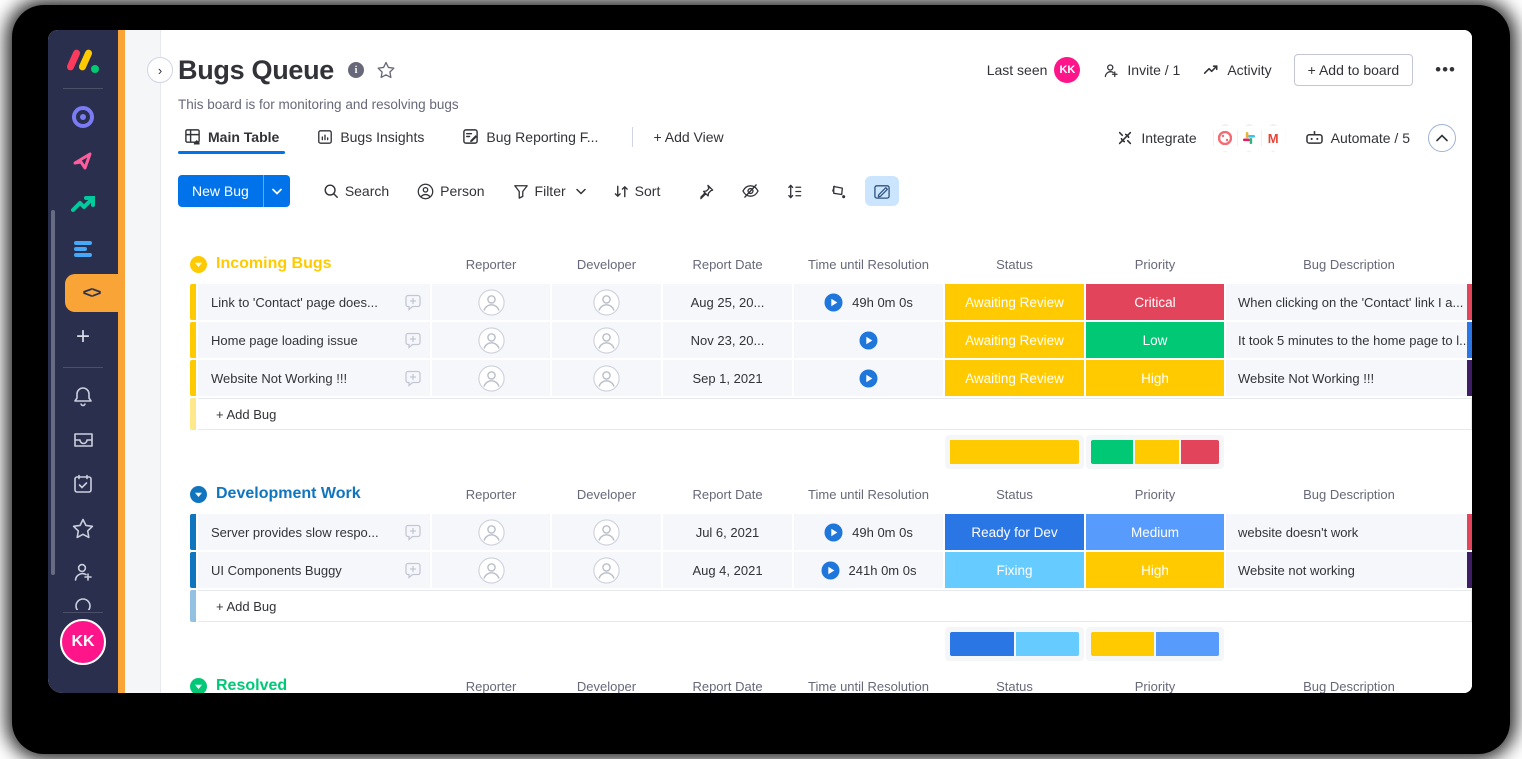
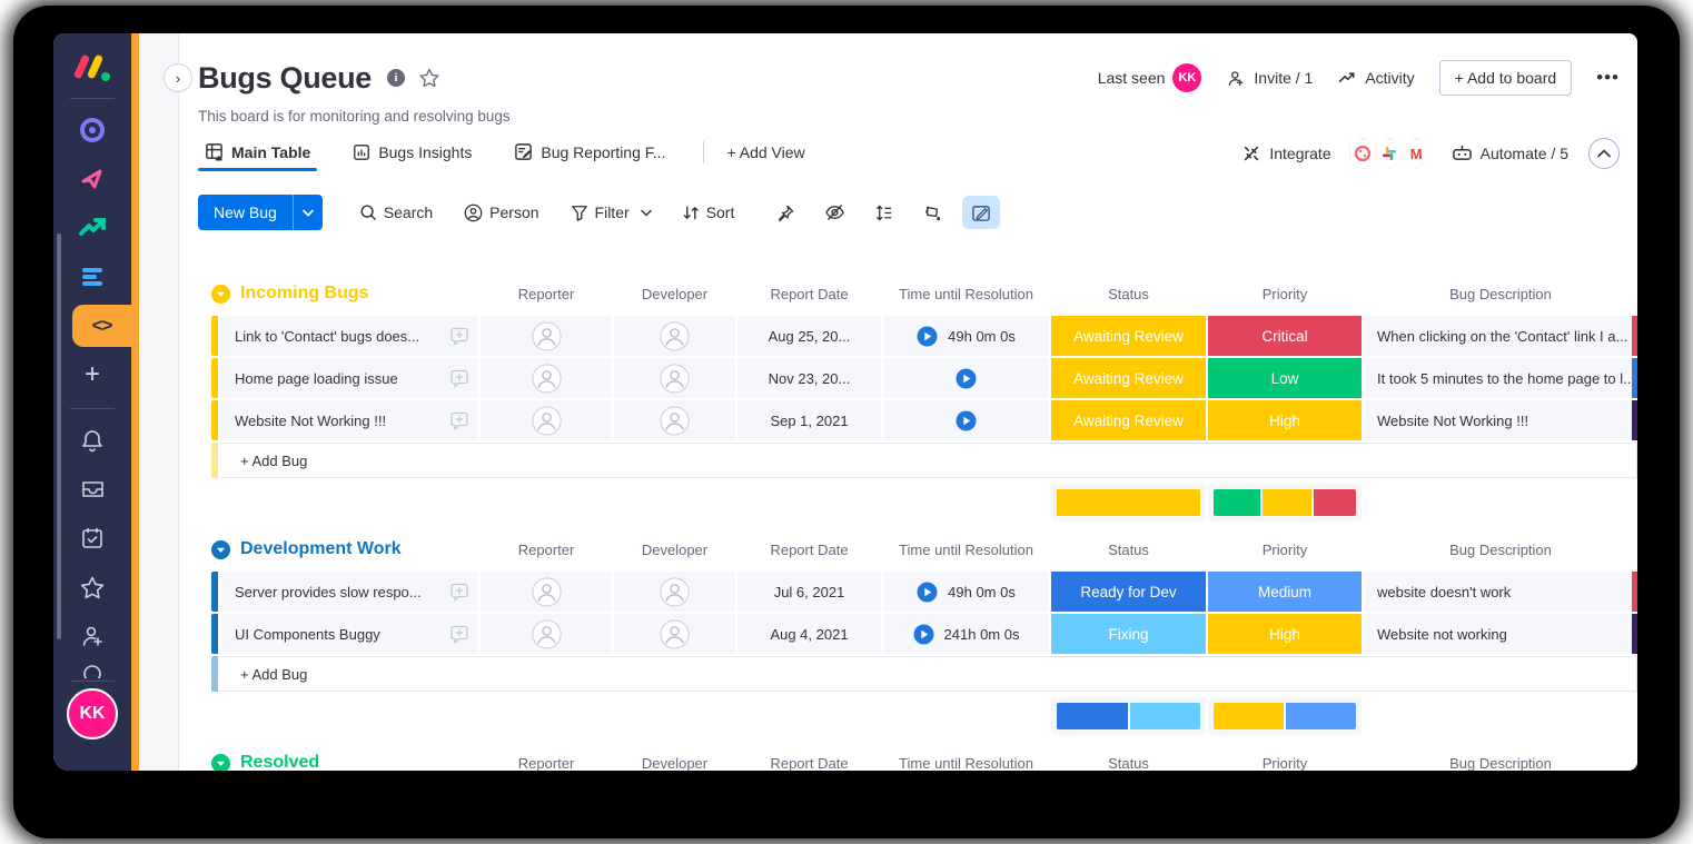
  <>
  +
  KK
  ›
  Bugs Queue
  i
  Last seen
  KK
  Invite / 1
  Activity
  + Add to board
  •••
  This board is for monitoring and resolving bugs
  Main Table
  Bugs Insights
  Bug Reporting F...
  + Add View
  Integrate
  M
  Automate / 5
  New Bug
  Search
  Person
  Filter
  Sort
  Incoming Bugs
  Reporter
  Developer
  Report Date
  Time until Resolution
  Status
  Priority
  Bug Description
- Link to 'Contact' page does...
+ Link to 'Contact' bugs does...
  Aug 25, 20...
  49h 0m 0s
  Awaiting Review
  Critical
  When clicking on the 'Contact' link I a...
  Home page loading issue
  Nov 23, 20...
  Awaiting Review
  Low
  It took 5 minutes to the home page to l..
  Website Not Working !!!
  Sep 1, 2021
  Awaiting Review
  High
  Website Not Working !!!
  + Add Bug
  Development Work
  Reporter
  Developer
  Report Date
  Time until Resolution
  Status
  Priority
  Bug Description
  Server provides slow respo...
  Jul 6, 2021
  49h 0m 0s
  Ready for Dev
  Medium
  website doesn't work
  UI Components Buggy
  Aug 4, 2021
  241h 0m 0s
  Fixing
  High
  Website not working
  + Add Bug
  Resolved
  Reporter
  Developer
  Report Date
  Time until Resolution
  Status
  Priority
  Bug Description
